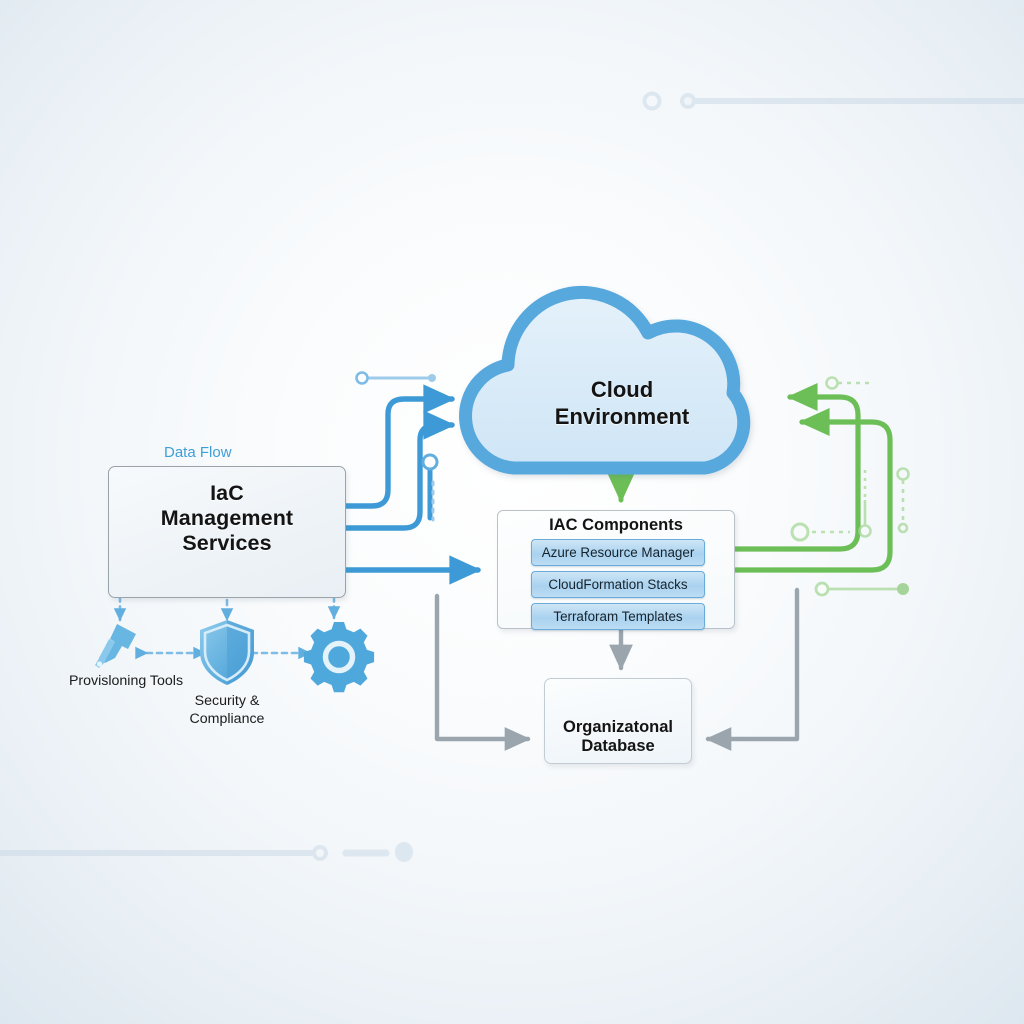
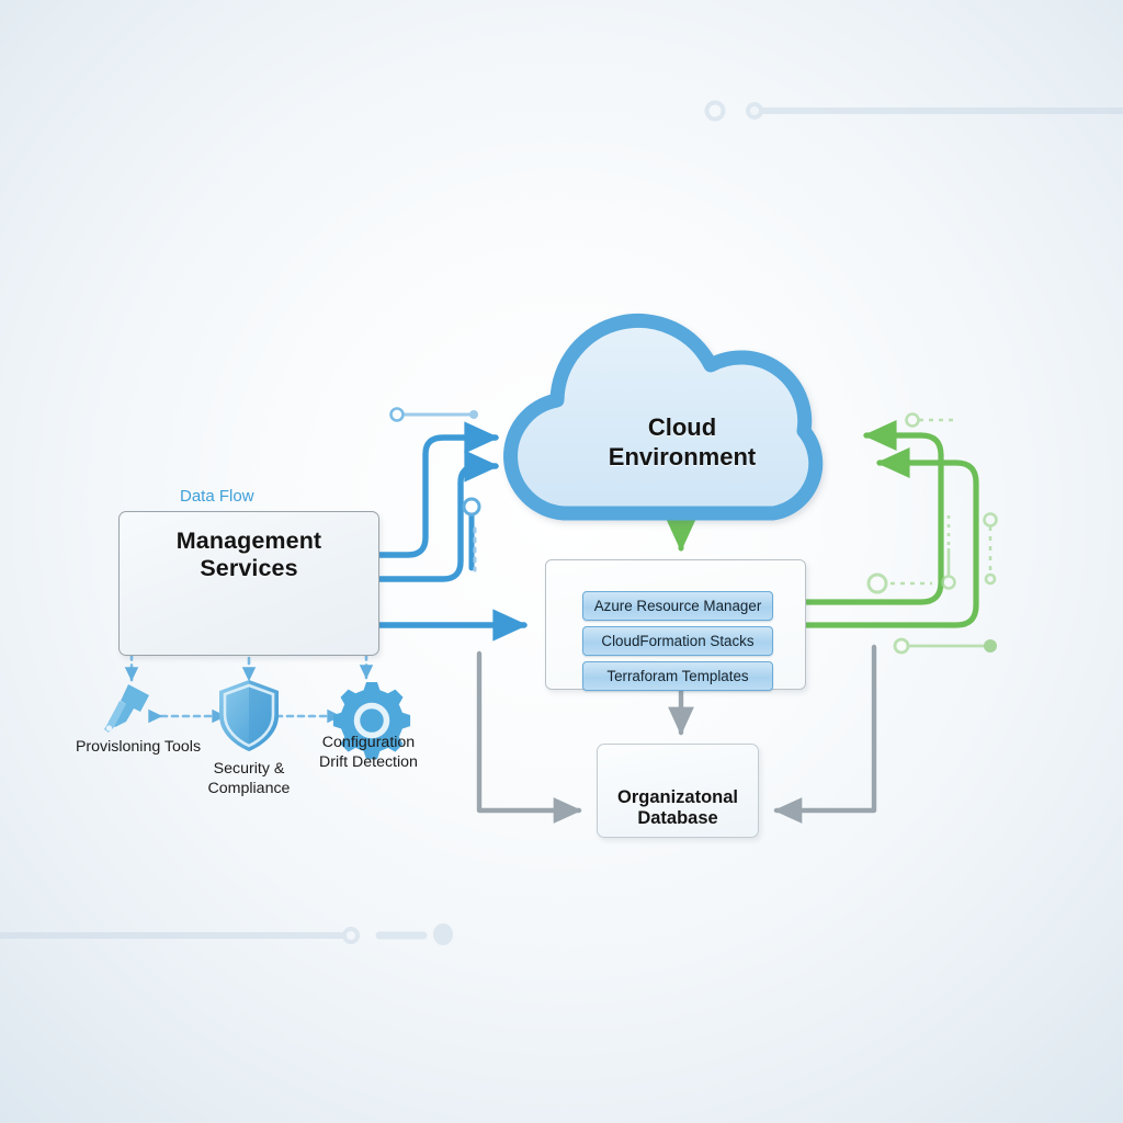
  Data Flow
- IaC
  Management
  Services
  Cloud
  Environment
- IAC Components
  Azure Resource Manager
  CloudFormation Stacks
  Terraforam Templates
  Organizatonal
  Database
  Provisloning Tools
  Security &
  Compliance
+ Configuration
+ Drift Detection
